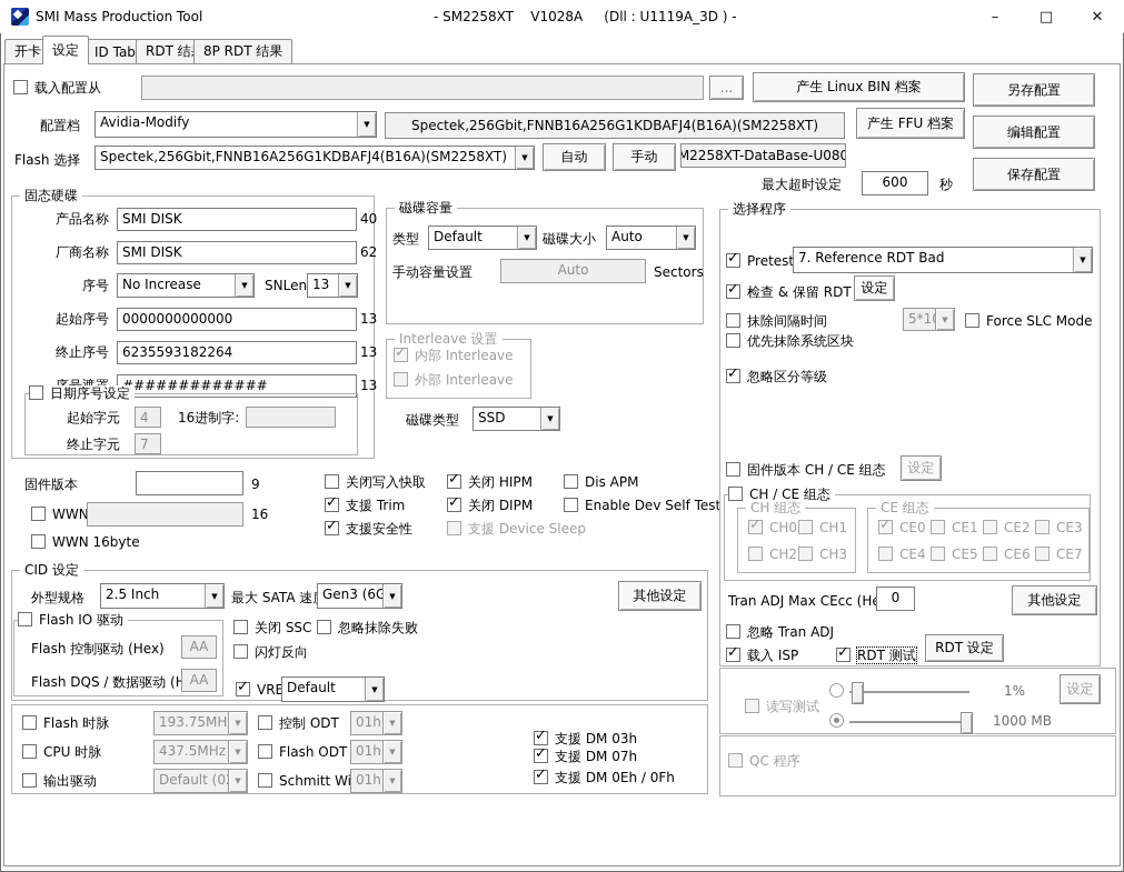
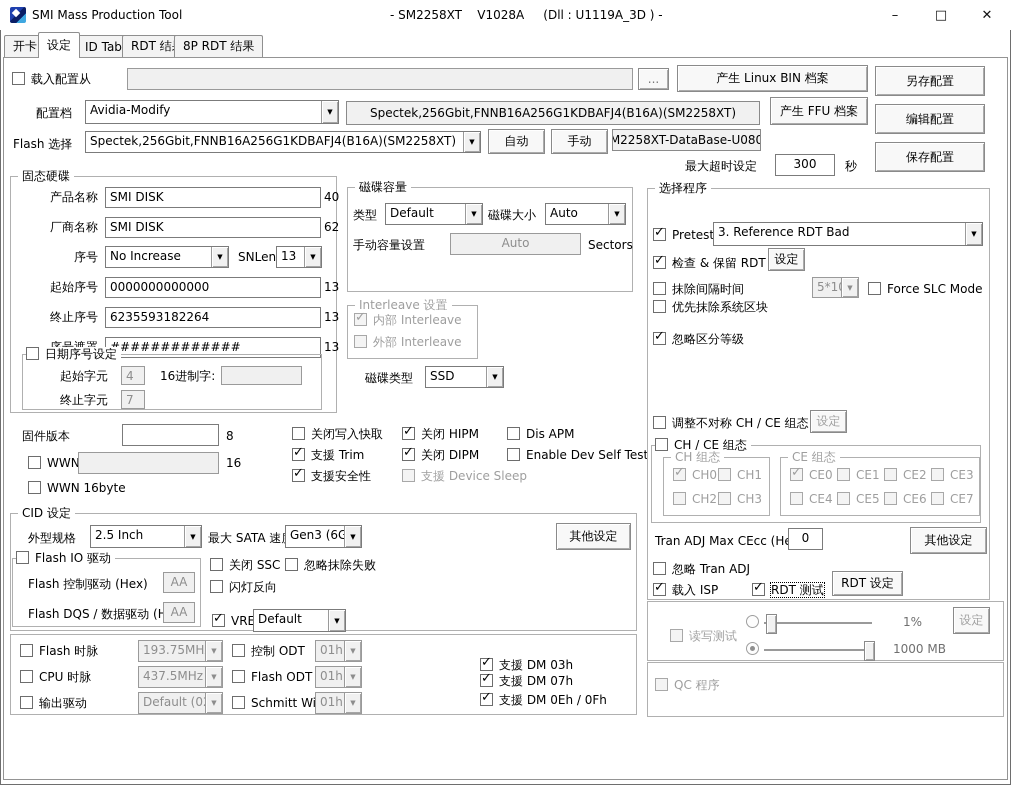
  SMI Mass Production Tool
  - SM2258XT V1028A (Dll : U1119A_3D ) -
  –
  □
  ✕
  开卡
  设定
  ID Tab
  RDT 结
  8P RDT 结果
  载入配置从
  ...
  产生 Linux BIN 档案
  另存配置
  配置档
  Avidia-Modify
  Spectek,256Gbit,FNNB16A256G1KDBAFJ4(B16A)(SM2258XT)
  产生 FFU 档案
  编辑配置
  Flash 选择
  Spectek,256Gbit,FNNB16A256G1KDBAFJ4(B16A)(SM2258XT)
  自动
  手动
  M2258XT-DataBase-U080
  保存配置
  最大超时设定
- 600
+ 300
  秒
  固态硬碟
  产品名称
  SMI DISK
  40
  厂商名称
  SMI DISK
  62
  序号
  No Increase
  SNLen
  13
  起始序号
  0000000000000
  13
  终止序号
  6235593182264
  13
  ############
  13
  日期序号设定
  起始字元
  4
  16进制字:
  终止字元
  7
  磁碟容量
  类型
  Default
  磁碟大小
  Auto
  手动容量设置
  Auto
  Sectors
  Interleave 设置
  内部 Interleave
  外部 Interleave
  磁碟类型
  SSD
  固件版本
- 9
+ 8
  WWN
  16
  WWN 16byte
  关闭写入快取
  支援 Trim
  支援安全性
  关闭 HIPM
  关闭 DIPM
  支援 Device Sleep
  Dis APM
  Enable Dev Self Test
  CID 设定
  外型规格
  2.5 Inch
  最大 SATA 速
  Gen3 (6G
  其他设定
  Flash IO 驱动
  Flash 控制驱动 (Hex)
  AA
  Flash DQS / 数据驱动 (
  AA
  关闭 SSC
  忽略抹除失败
  闪灯反向
  VRE
  Default
  Flash 时脉
  CPU 时脉
  437.5MHz
  输出驱动
  Default (0
  控制 ODT
  01h
  Flash ODT
  01h
  01h
  支援 DM 03h
  支援 DM 07h
  支援 DM 0Eh / 0Fh
  选择程序
  Pretest
- 7. Reference RDT Bad
+ 3. Reference RDT Bad
  检查 & 保留 RDT
  设定
  抹除间隔时间
  Force SLC Mode
  优先抹除系统区块
  忽略区分等级
- 固件版本 CH / CE 组态
+ 调整不对称 CH / CE 组态
  设定
  CH / CE 组态
  CH 组态
  CH0
  CH1
  CH2
  CH3
  CE 组态
  CE0
  CE1
  CE2
  CE3
  CE4
  CE5
  CE6
  CE7
  Tran ADJ Max CEcc (H
  0
  其他设定
  忽略 Tran ADJ
  载入 ISP
  RDT 测试
  RDT 设定
  读写测试
  1%
  1000 MB
  设定
  QC 程序
